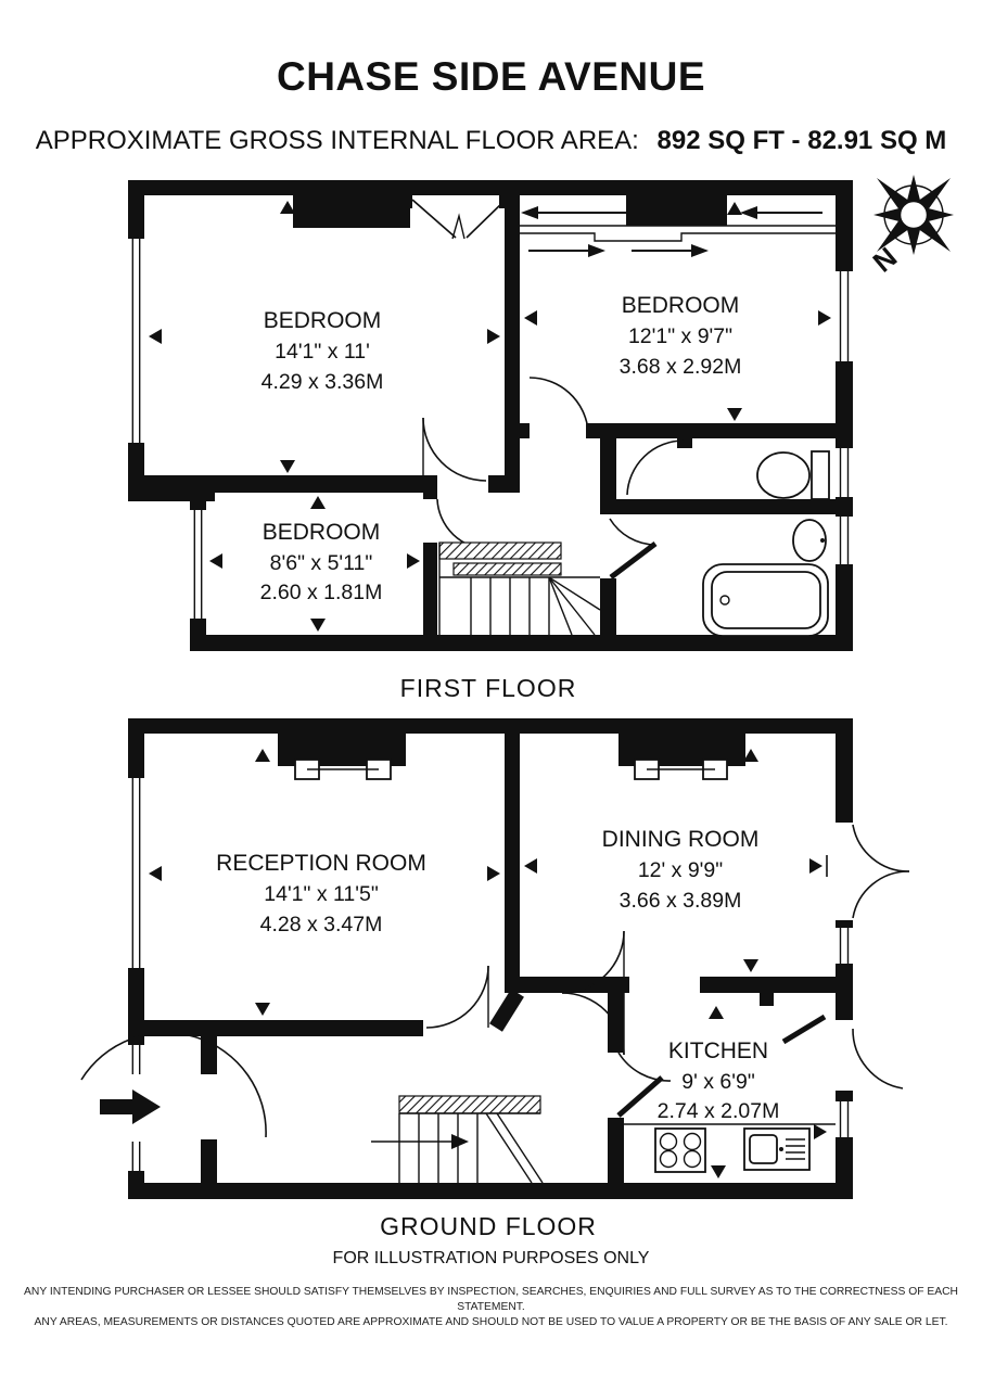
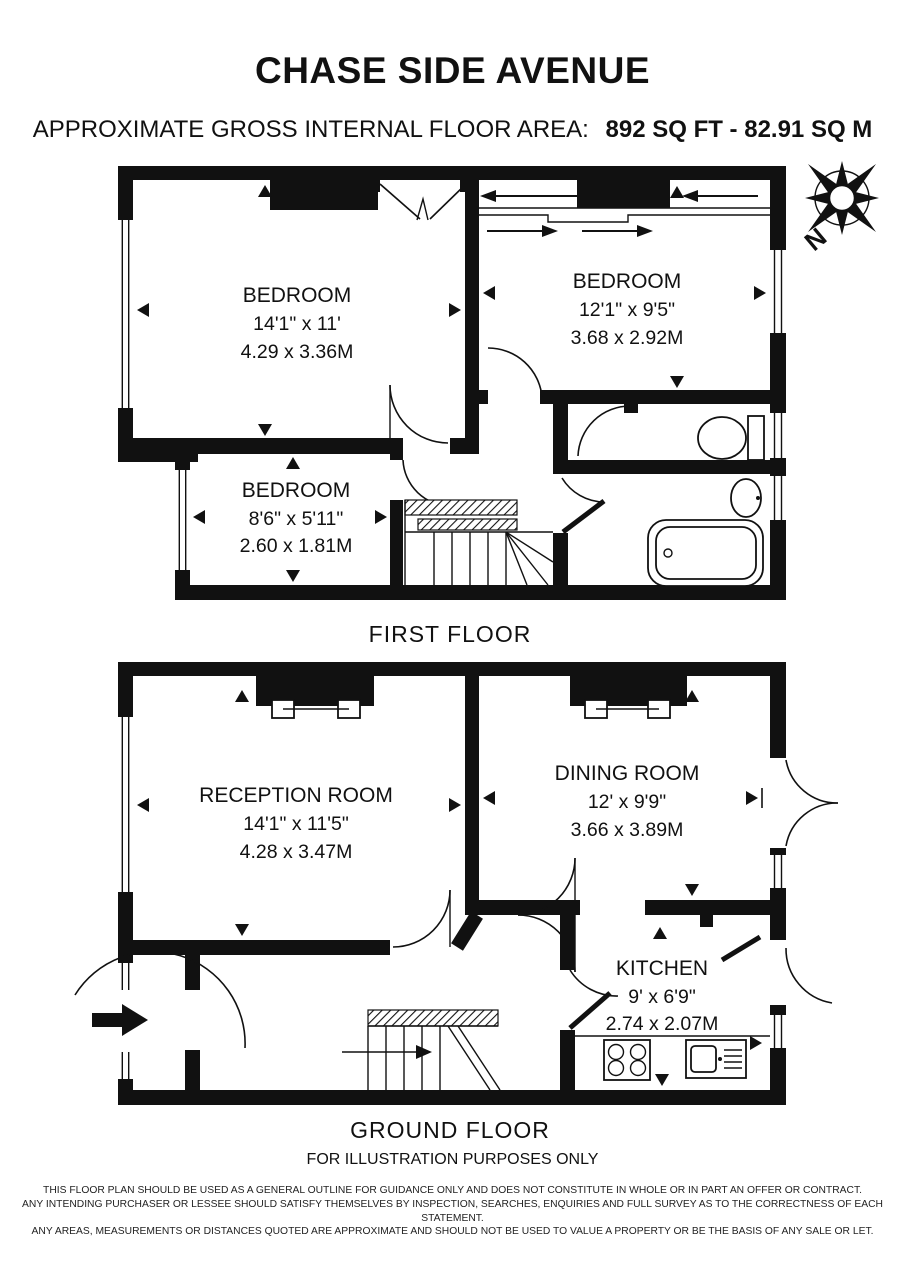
  CHASE SIDE AVENUE
  APPROXIMATE GROSS INTERNAL FLOOR AREA: 892 SQ FT - 82.91 SQ M
  BEDROOM
  14'1" x 11'
  4.29 x 3.36M
  BEDROOM
- 12'1" x 9'7"
+ 12'1" x 9'5"
  3.68 x 2.92M
  BEDROOM
  8'6" x 5'11"
  2.60 x 1.81M
  FIRST FLOOR
  RECEPTION ROOM
  14'1" x 11'5"
  4.28 x 3.47M
  DINING ROOM
  12' x 9'9"
  3.66 x 3.89M
  KITCHEN
  9' x 6'9"
  2.74 x 2.07M
  GROUND FLOOR
  FOR ILLUSTRATION PURPOSES ONLY
+ THIS FLOOR PLAN SHOULD BE USED AS A GENERAL OUTLINE FOR GUIDANCE ONLY AND DOES NOT CONSTITUTE IN WHOLE OR IN PART AN OFFER OR CONTRACT.
  ANY INTENDING PURCHASER OR LESSEE SHOULD SATISFY THEMSELVES BY INSPECTION, SEARCHES, ENQUIRIES AND FULL SURVEY AS TO THE CORRECTNESS OF EACH STATEMENT.
  ANY AREAS, MEASUREMENTS OR DISTANCES QUOTED ARE APPROXIMATE AND SHOULD NOT BE USED TO VALUE A PROPERTY OR BE THE BASIS OF ANY SALE OR LET.
